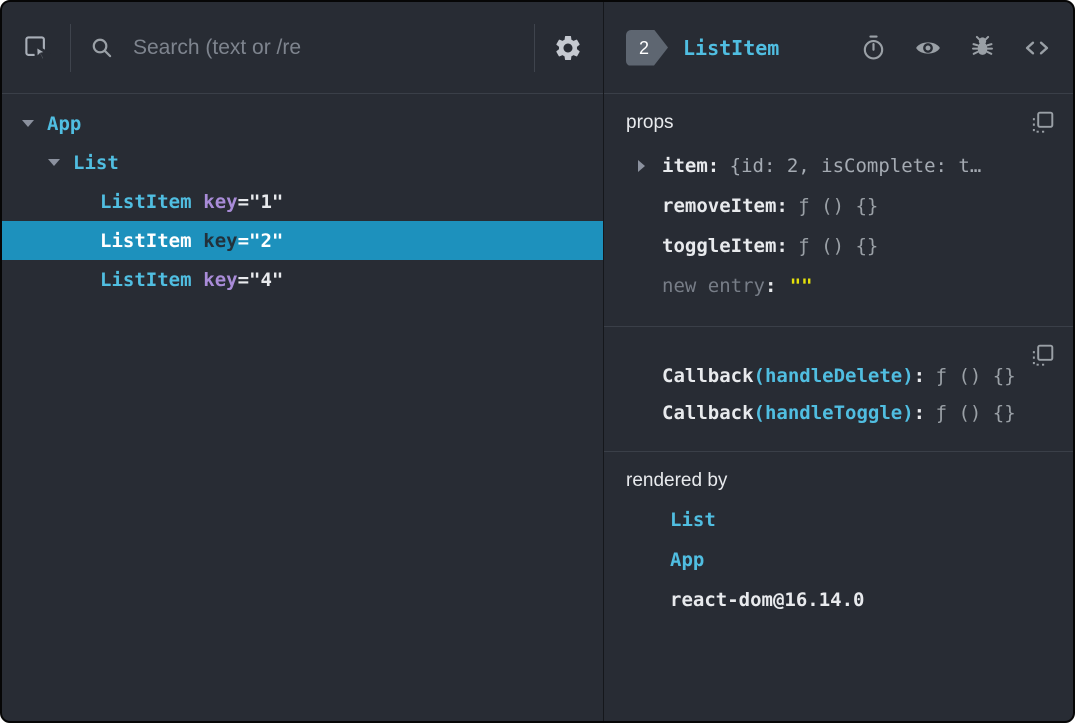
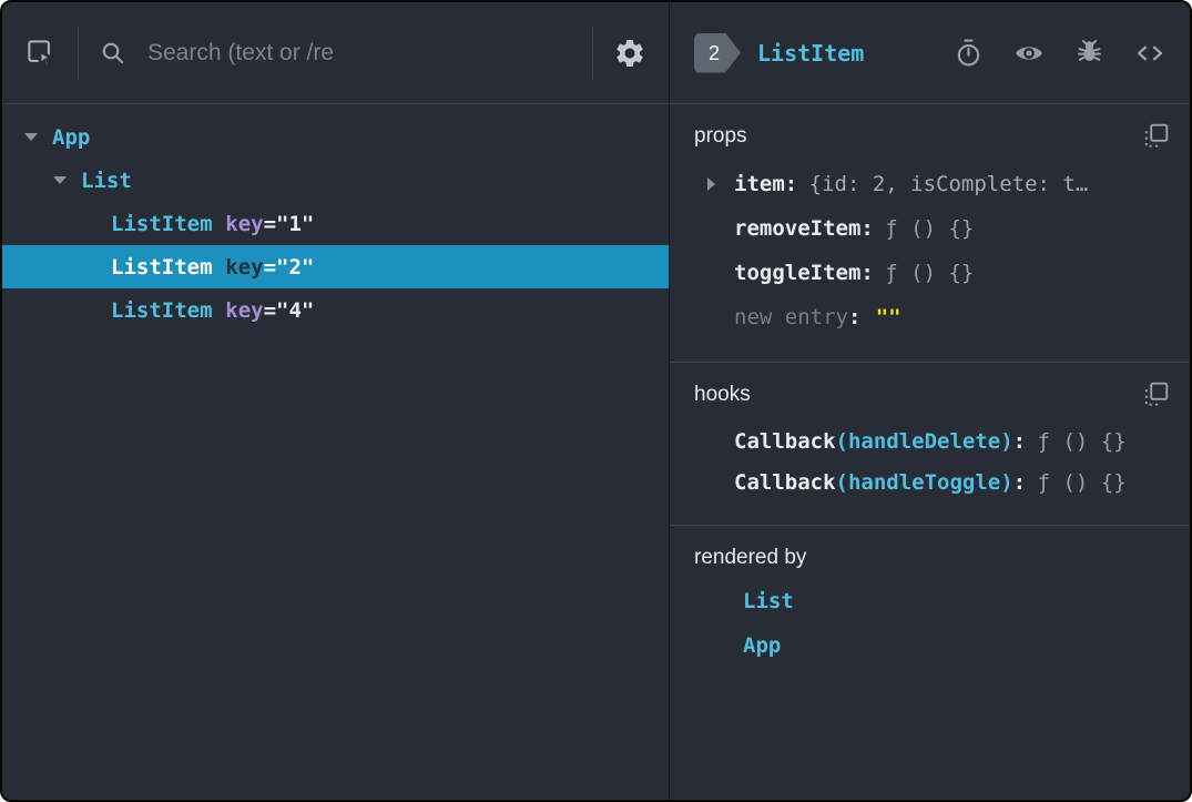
  Search (text or /re
  App
  List
  ListItem
  key
  ="1"
  ListItem
  key
  ="2"
  ListItem
  key
  ="4"
  2
  ListItem
  props
  item
  :
  {id: 2, isComplete: t…
  removeItem
  :
  ƒ () {}
  toggleItem
  :
  ƒ () {}
  new entry
  :
  ""
+ hooks
  Callback
  (handleDelete)
  :
  ƒ () {}
  Callback
  (handleToggle)
  :
  ƒ () {}
  rendered by
  List
  App
- react-dom@16.14.0
